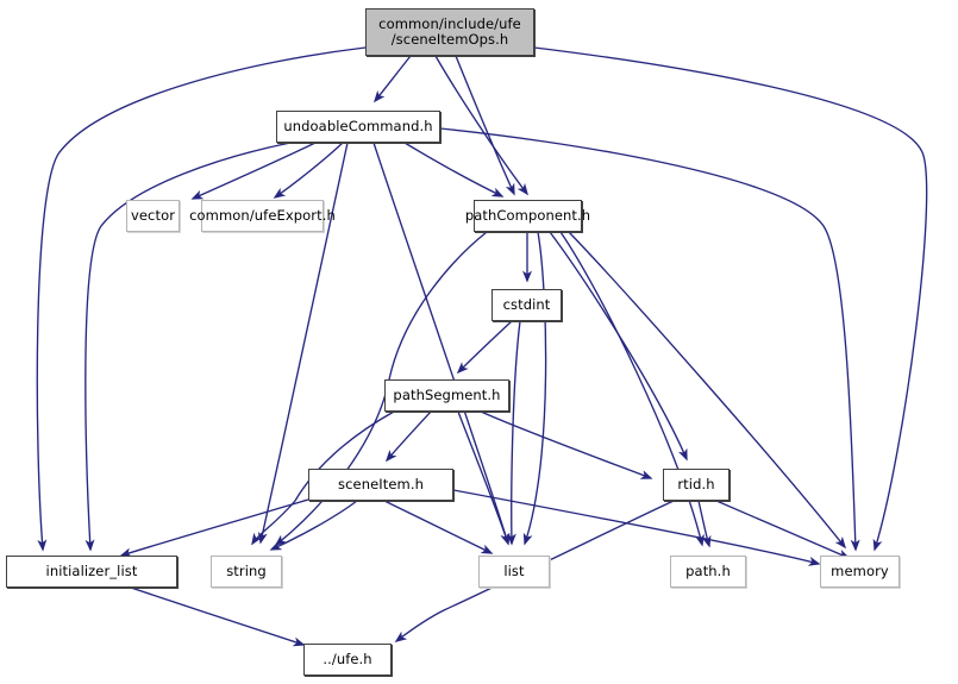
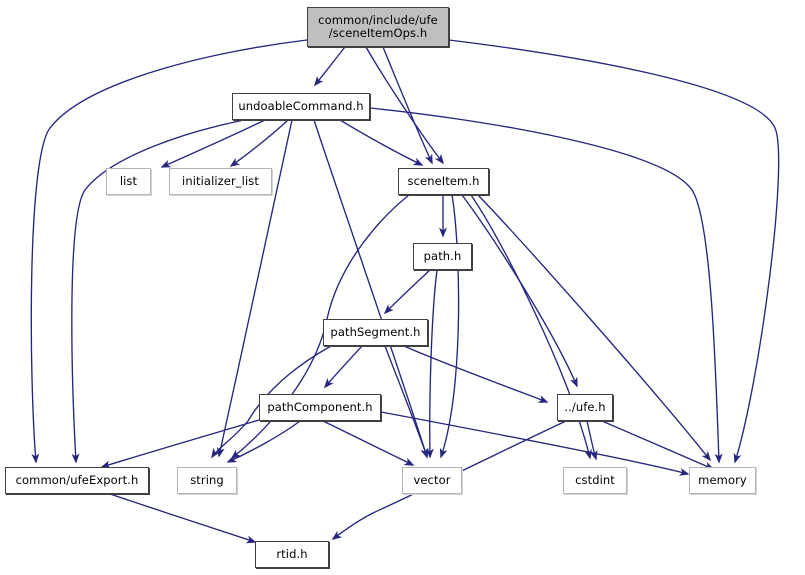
  common/include/ufe
  /sceneItemOps.h
  undoableCommand.h
- vector
+ list
- common/ufeExport.h
+ initializer_list
- pathComponent.h
+ sceneItem.h
- cstdint
+ path.h
  pathSegment.h
- sceneItem.h
+ pathComponent.h
- rtid.h
+ ../ufe.h
- initializer_list
+ common/ufeExport.h
  string
- list
+ vector
- path.h
+ cstdint
  memory
- ../ufe.h
+ rtid.h
